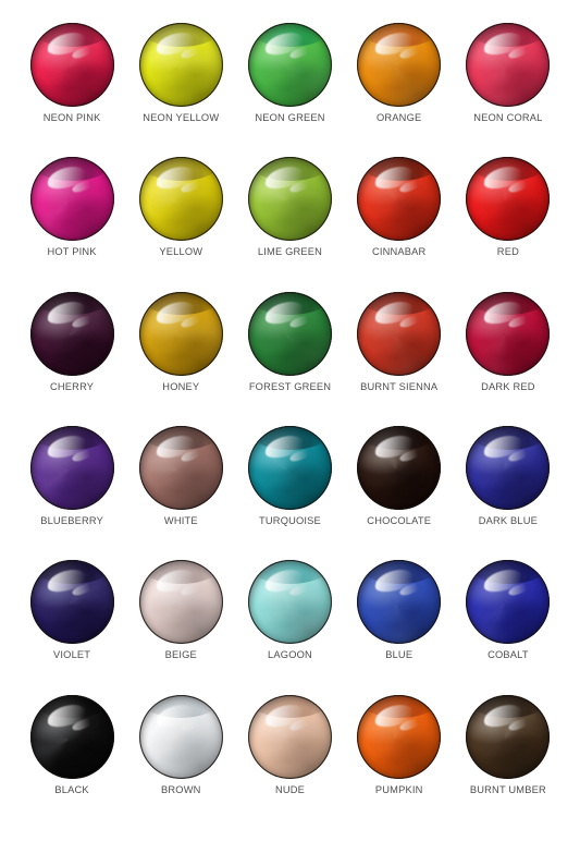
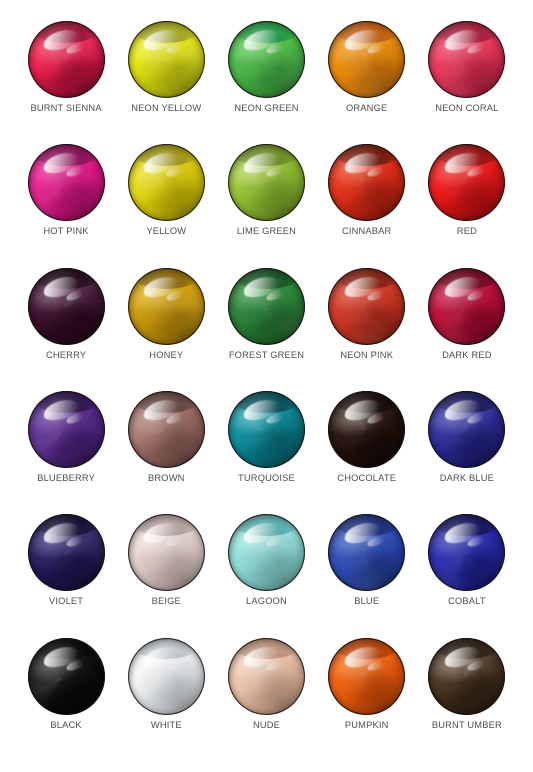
- NEON PINK
+ BURNT SIENNA
  NEON YELLOW
  NEON GREEN
  ORANGE
  NEON CORAL
  HOT PINK
  YELLOW
  LIME GREEN
  CINNABAR
  RED
  CHERRY
  HONEY
  FOREST GREEN
- BURNT SIENNA
+ NEON PINK
  DARK RED
  BLUEBERRY
- WHITE
+ BROWN
  TURQUOISE
  CHOCOLATE
  DARK BLUE
  VIOLET
  BEIGE
  LAGOON
  BLUE
  COBALT
  BLACK
- BROWN
+ WHITE
  NUDE
  PUMPKIN
  BURNT UMBER
